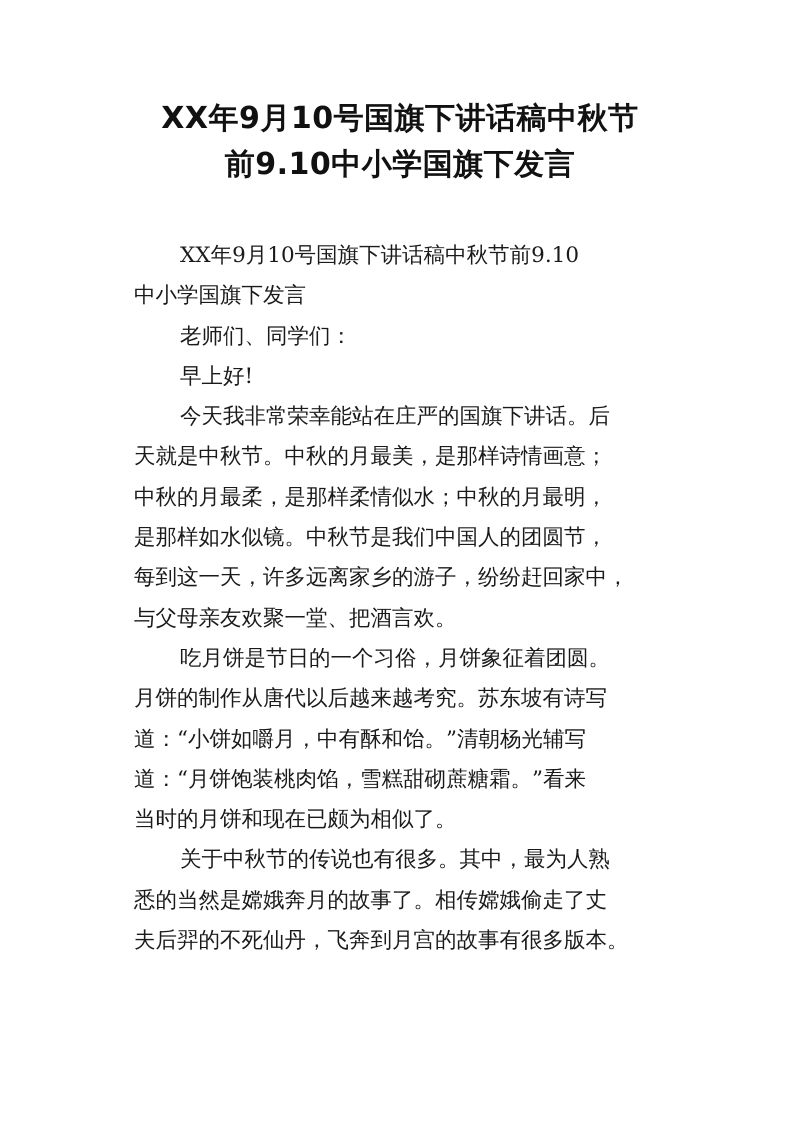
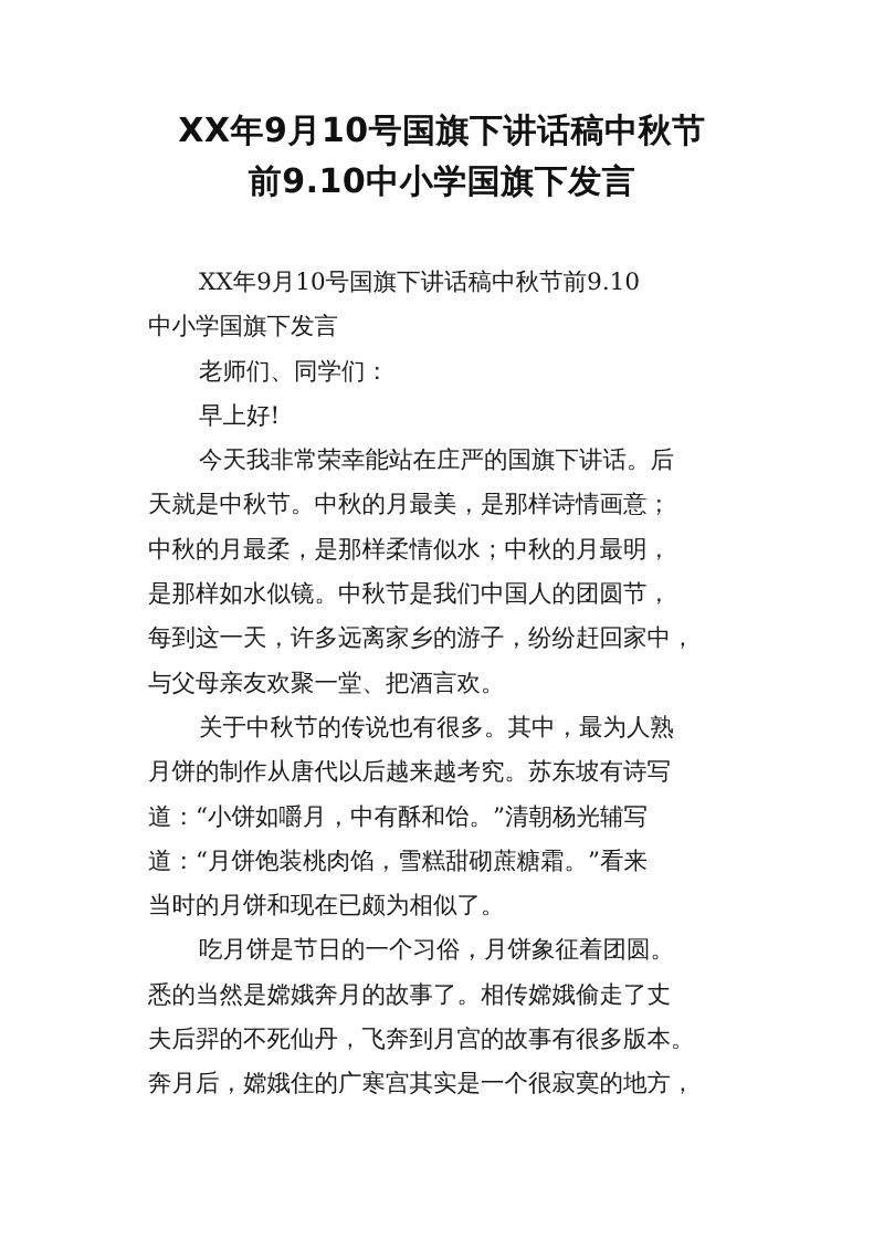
  XX年9月10号国旗下讲话稿中秋节
  前9.10中小学国旗下发言
  XX年9月10号国旗下讲话稿中秋节前9.10
  中小学国旗下发言
  老师们、同学们：
  早上好!
  今天我非常荣幸能站在庄严的国旗下讲话。后
  天就是中秋节。中秋的月最美，是那样诗情画意；
  中秋的月最柔，是那样柔情似水；中秋的月最明，
  是那样如水似镜。中秋节是我们中国人的团圆节，
  每到这一天，许多远离家乡的游子，纷纷赶回家中，
  与父母亲友欢聚一堂、把酒言欢。
- 吃月饼是节日的一个习俗，月饼象征着团圆。
+ 关于中秋节的传说也有很多。其中，最为人熟
  月饼的制作从唐代以后越来越考究。苏东坡有诗写
  道：“小饼如嚼月，中有酥和饴。”清朝杨光辅写
  道：“月饼饱装桃肉馅，雪糕甜砌蔗糖霜。”看来
  当时的月饼和现在已颇为相似了。
- 关于中秋节的传说也有很多。其中，最为人熟
+ 吃月饼是节日的一个习俗，月饼象征着团圆。
  悉的当然是嫦娥奔月的故事了。相传嫦娥偷走了丈
  夫后羿的不死仙丹，飞奔到月宫的故事有很多版本。
+ 奔月后，嫦娥住的广寒宫其实是一个很寂寞的地方，
